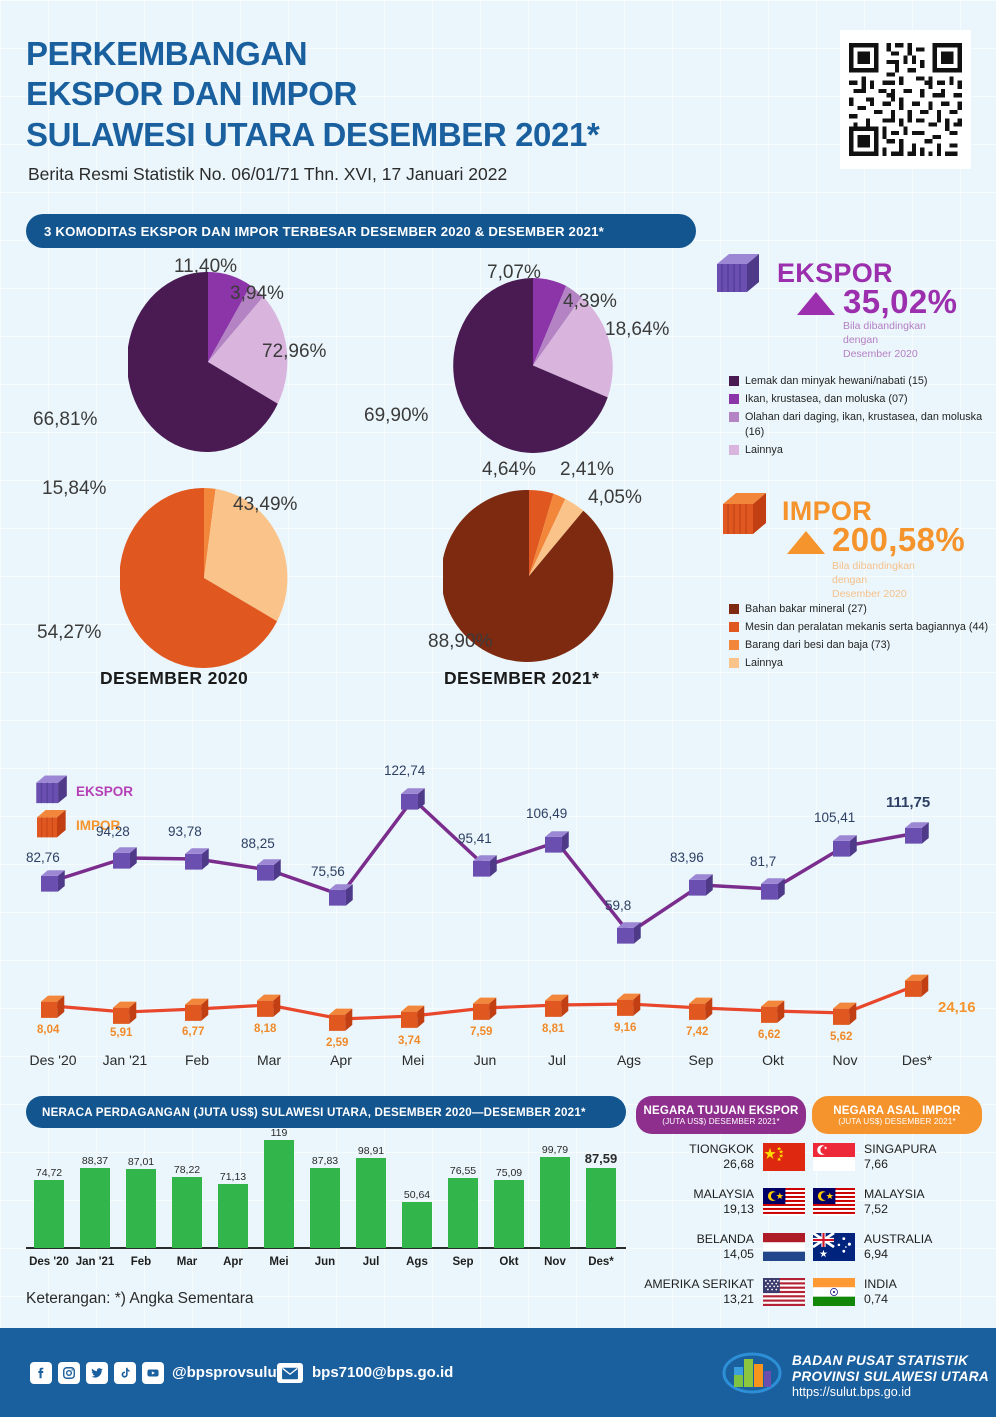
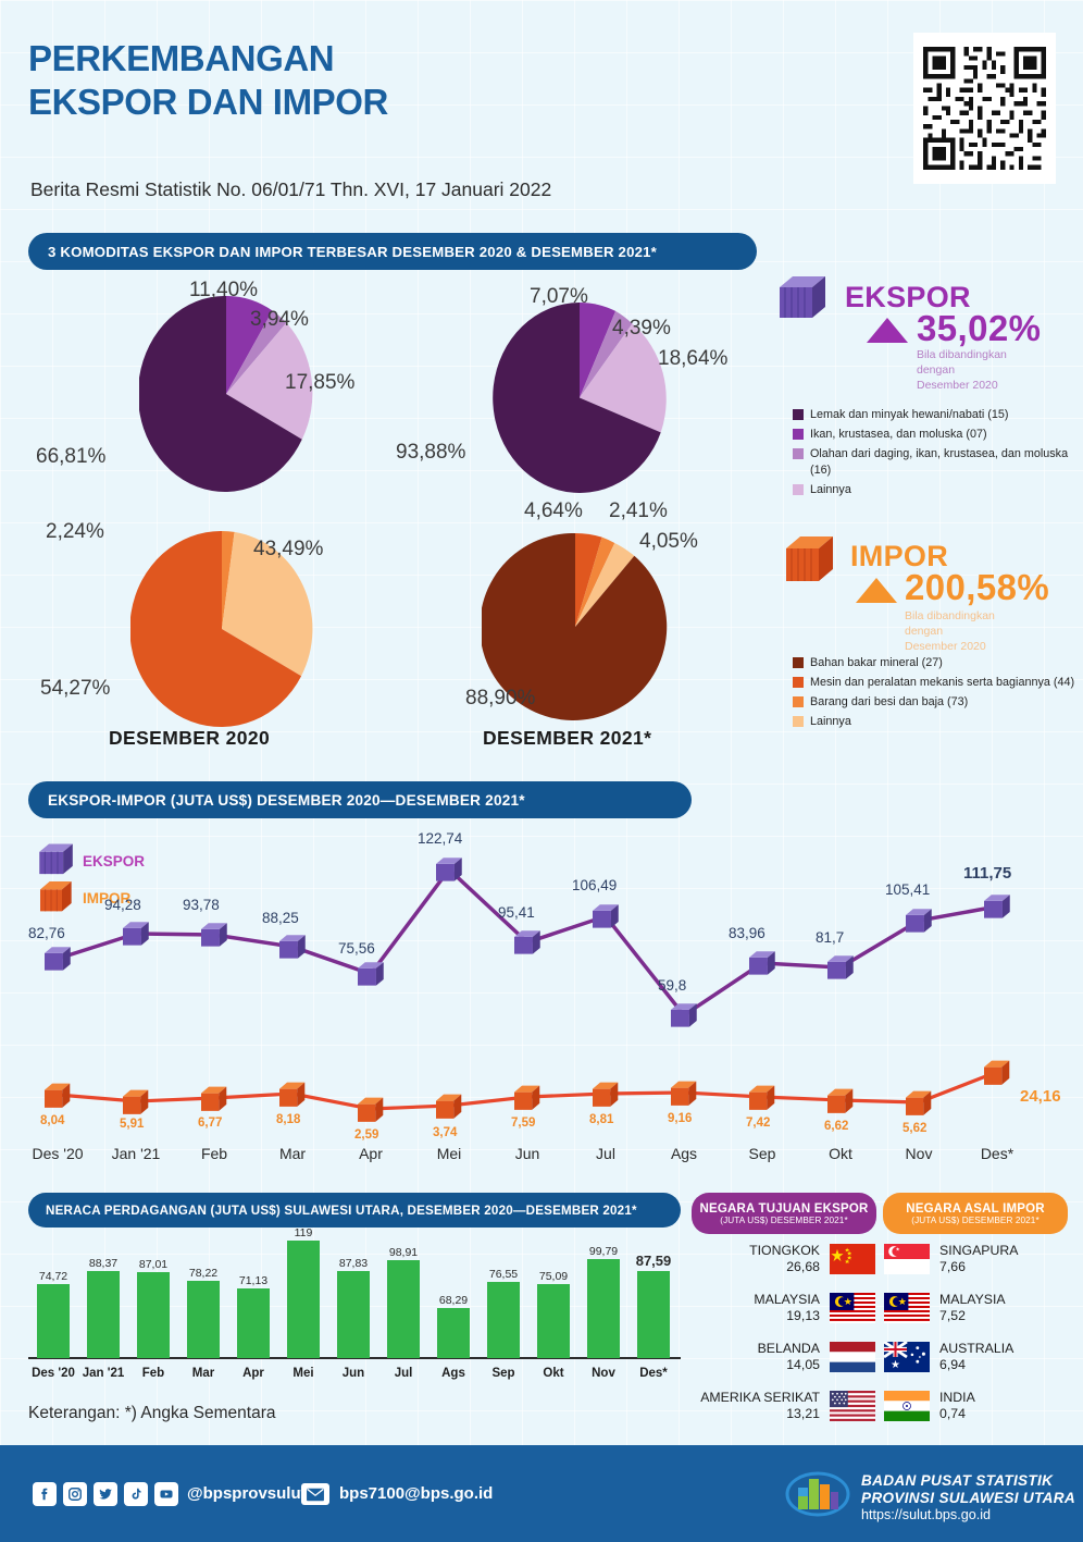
  PERKEMBANGAN
  EKSPOR DAN IMPOR
- SULAWESI UTARA DESEMBER 2021*
  Berita Resmi Statistik No. 06/01/71 Thn. XVI, 17 Januari 2022
  3 KOMODITAS EKSPOR DAN IMPOR TERBESAR DESEMBER 2020 & DESEMBER 2021*
  11,40%
  3,94%
- 72,96%
+ 17,85%
  66,81%
  7,07%
  4,39%
  18,64%
- 69,90%
+ 93,88%
- 15,84%
+ 2,24%
  43,49%
  54,27%
  DESEMBER 2020
  4,64%
  2,41%
  4,05%
  88,90%
  DESEMBER 2021*
  EKSPOR
  35,02%
  Bila dibandingkan
  dengan
  Desember 2020
  Lemak dan minyak hewani/nabati (15)
  Ikan, krustasea, dan moluska (07)
  Olahan dari daging, ikan, krustasea, dan moluska (16)
  Lainnya
  IMPOR
  200,58%
  Bila dibandingkan
  dengan
  Desember 2020
  Bahan bakar mineral (27)
  Mesin dan peralatan mekanis serta bagiannya (44)
  Barang dari besi dan baja (73)
  Lainnya
+ EKSPOR-IMPOR (JUTA US$) DESEMBER 2020—DESEMBER 2021*
  EKSPOR
  IMPOR
  82,76
  94,28
  93,78
  88,25
  75,56
  122,74
  95,41
  106,49
  59,8
  83,96
  81,7
  105,41
  111,75
  8,04
  5,91
  6,77
  8,18
  2,59
  3,74
  7,59
  8,81
  9,16
  7,42
  6,62
  5,62
  24,16
  Des '20
  Jan '21
  Feb
  Mar
  Apr
  Mei
  Jun
  Jul
  Ags
  Sep
  Okt
  Nov
  Des*
  NERACA PERDAGANGAN (JUTA US$) SULAWESI UTARA, DESEMBER 2020—DESEMBER 2021*
  74,72
  88,37
  87,01
  78,22
  71,13
  119
  87,83
  98,91
- 50,64
+ 68,29
  76,55
  75,09
  99,79
  87,59
  Des '20
  Jan '21
  Feb
  Mar
  Apr
  Mei
  Jun
  Jul
  Ags
  Sep
  Okt
  Nov
  Des*
  NEGARA TUJUAN EKSPOR
  (JUTA US$) DESEMBER 2021*
  NEGARA ASAL IMPOR
  (JUTA US$) DESEMBER 2021*
  TIONGKOK
  26,68
  MALAYSIA
  19,13
  BELANDA
  14,05
  AMERIKA SERIKAT
  13,21
  SINGAPURA
  7,66
  MALAYSIA
  7,52
  AUSTRALIA
  6,94
  INDIA
  0,74
  Keterangan: *) Angka Sementara
  @bpsprovsulu
  bps7100@bps.go.id
  BADAN PUSAT STATISTIK
  PROVINSI SULAWESI UTARA
  https://sulut.bps.go.id
